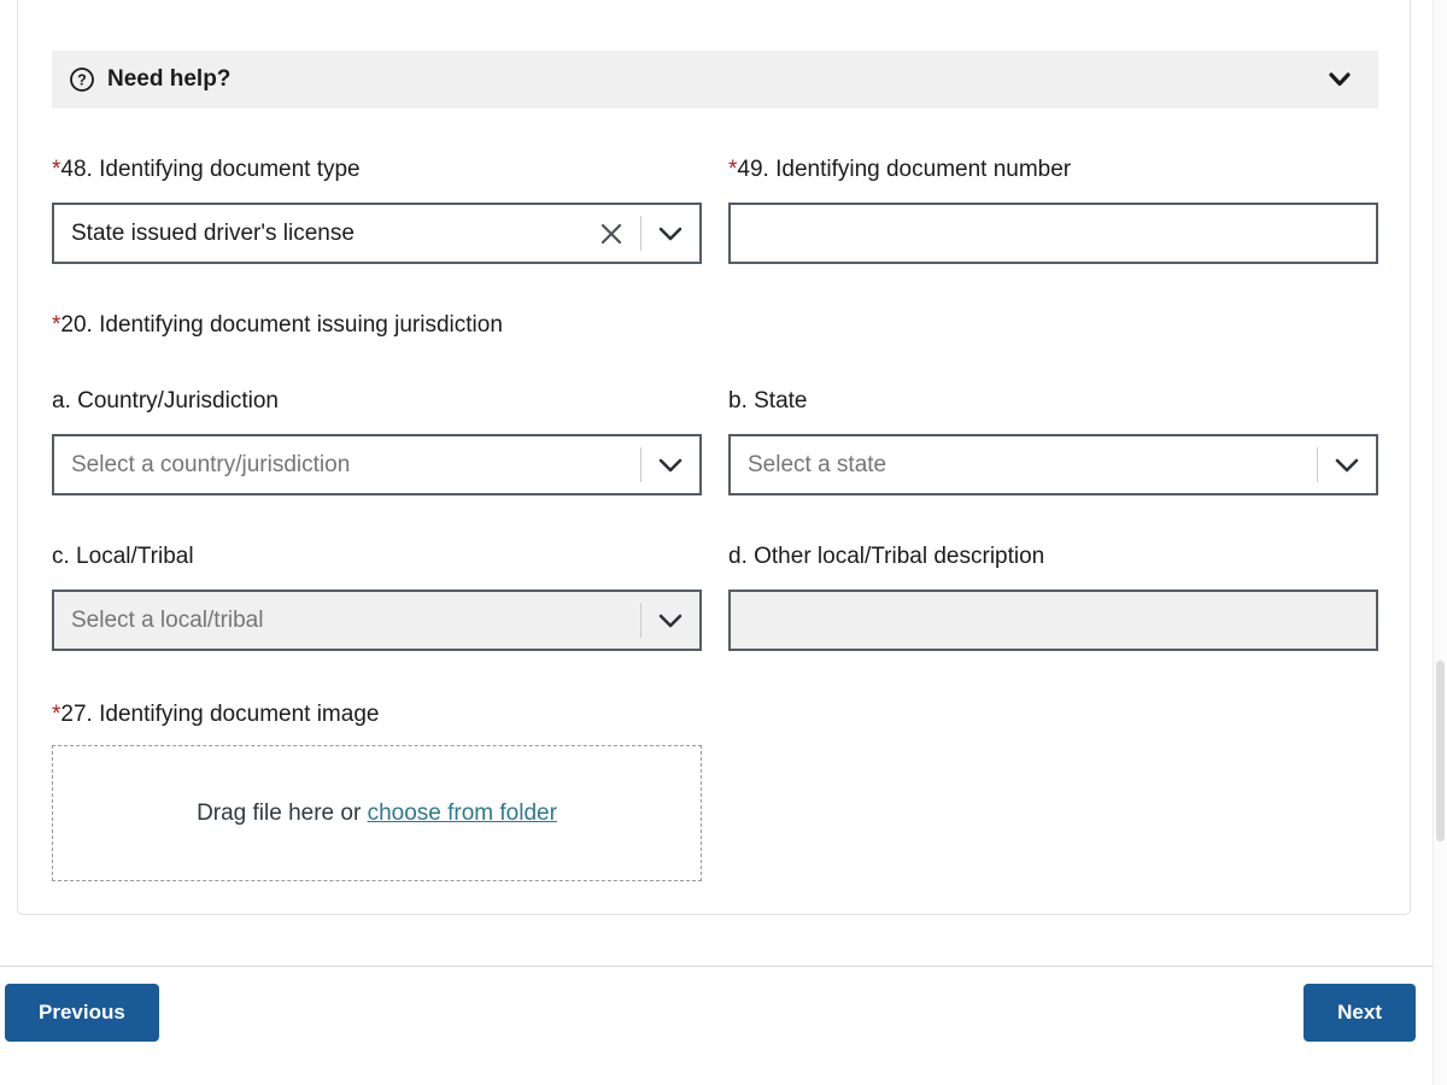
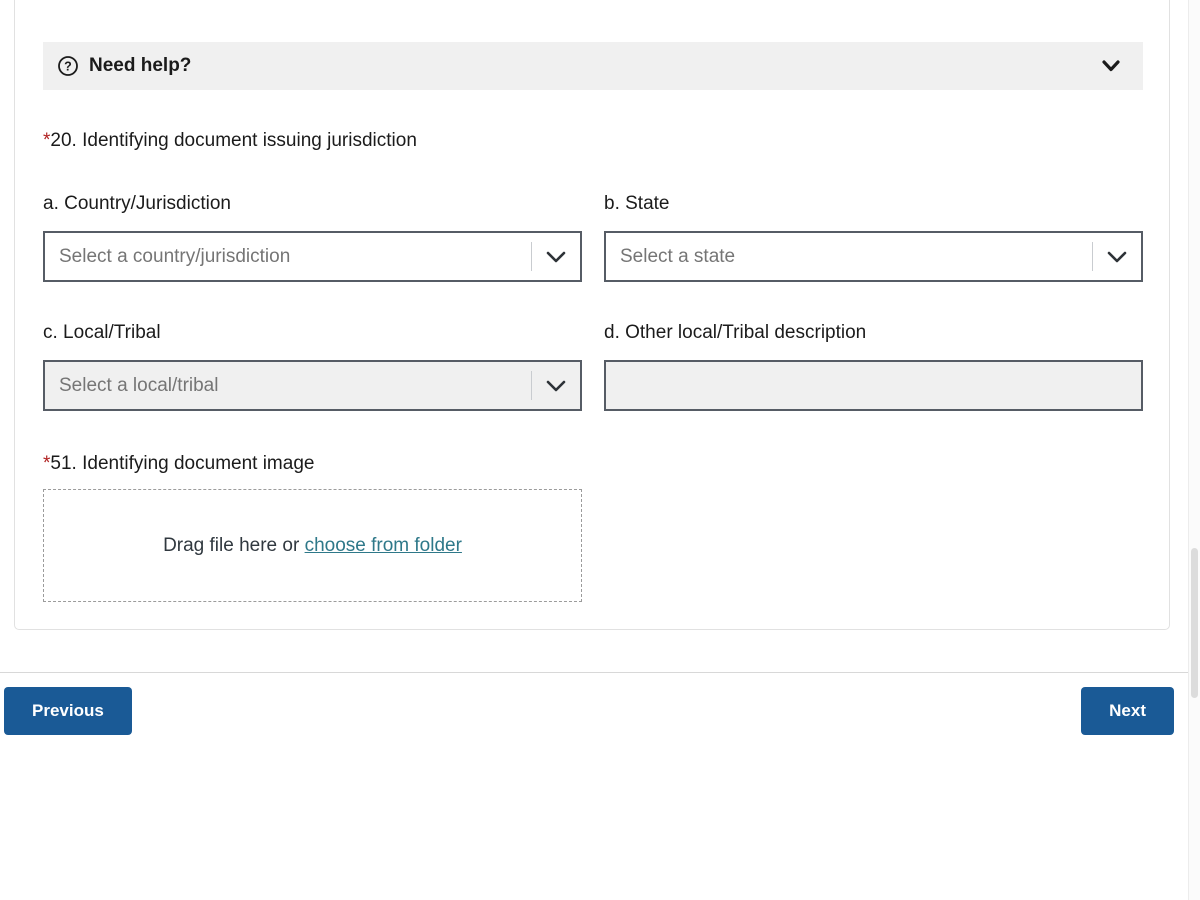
  ?
  Need help?
- *48. Identifying document type
- State issued driver's license
- *49. Identifying document number
  *20. Identifying document issuing jurisdiction
  a. Country/Jurisdiction
  Select a country/jurisdiction
  b. State
  Select a state
  c. Local/Tribal
  Select a local/tribal
  d. Other local/Tribal description
- *27. Identifying document image
+ *51. Identifying document image
  Drag file here or
  choose from folder
  Previous
  Next
